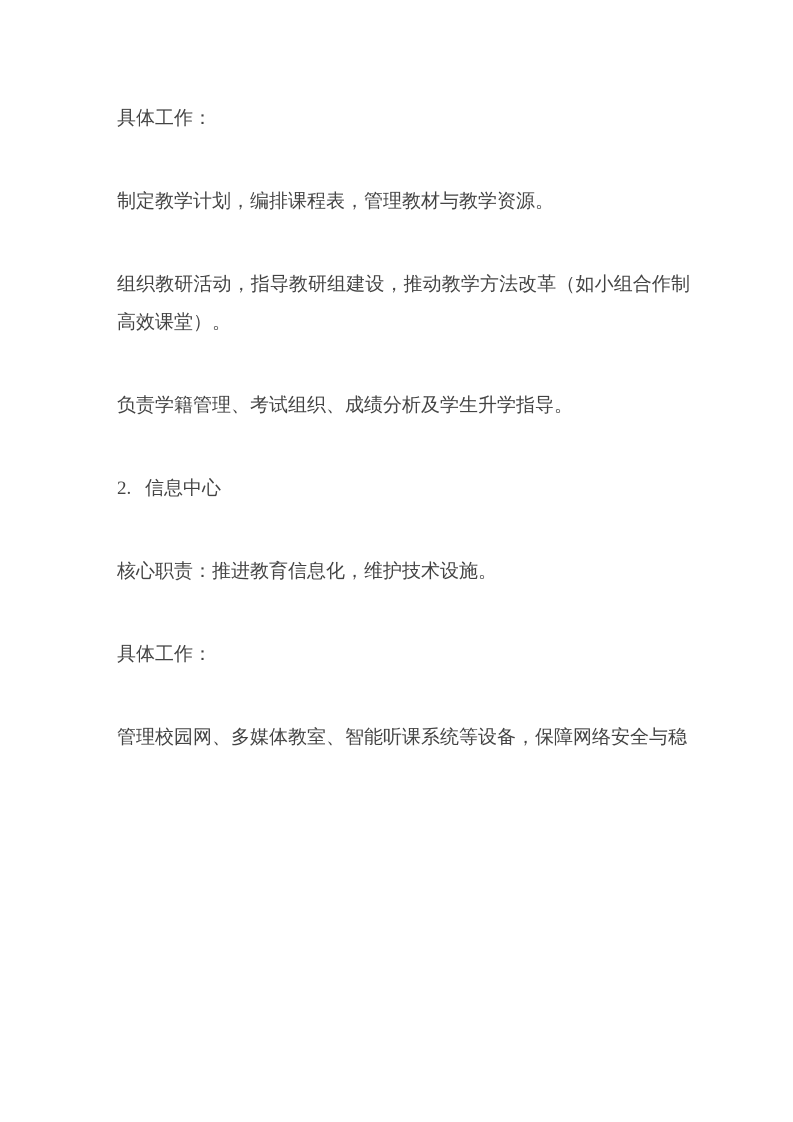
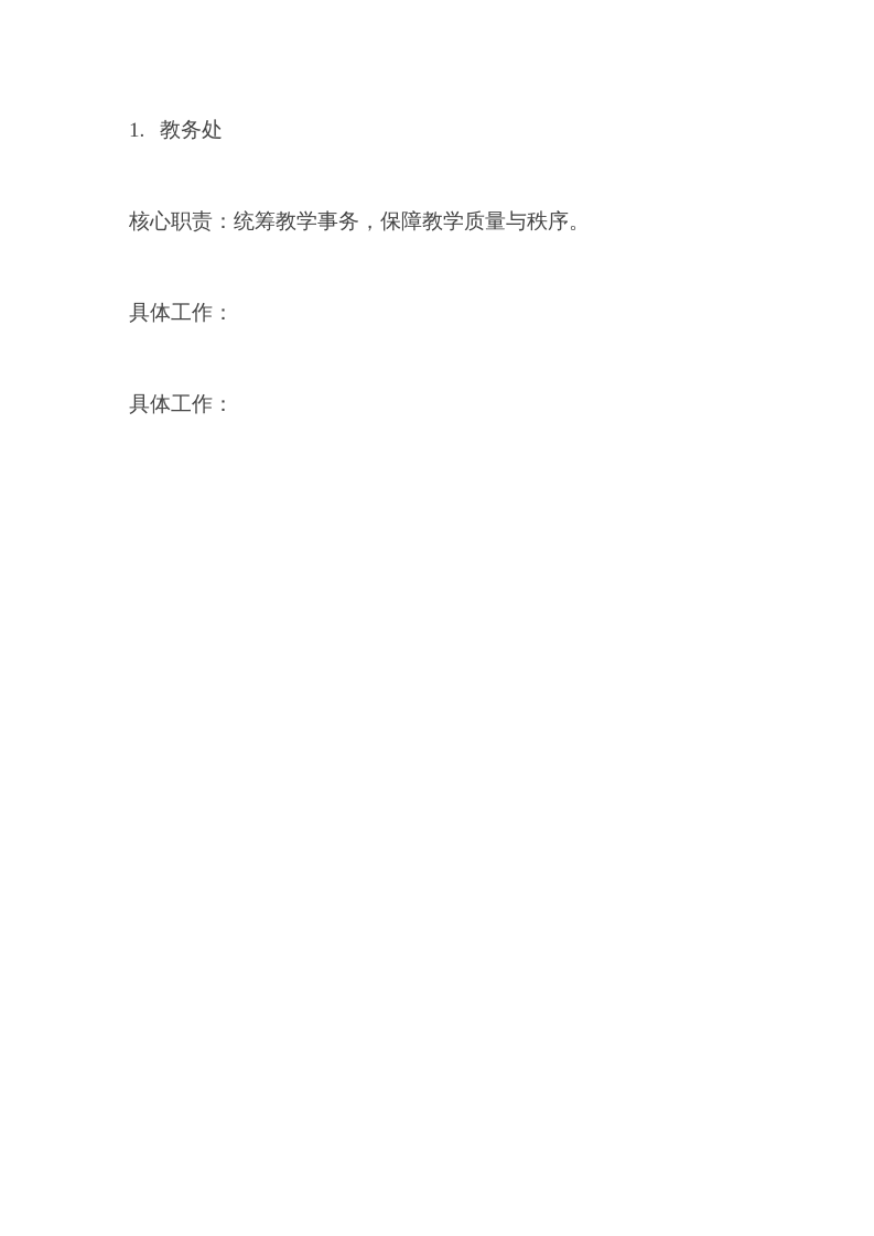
+ 1. 教务处
+ 核心职责：统筹教学事务，保障教学质量与秩序。
  具体工作：
- 制定教学计划，编排课程表，管理教材与教学资源。
- 组织教研活动，指导教研组建设，推动教学方法改革（如小组合作制高效课堂）。
- 负责学籍管理、考试组织、成绩分析及学生升学指导。
- 2. 信息中心
- 核心职责：推进教育信息化，维护技术设施。
  具体工作：
- 管理校园网、多媒体教室、智能听课系统等设备，保障网络安全与稳
